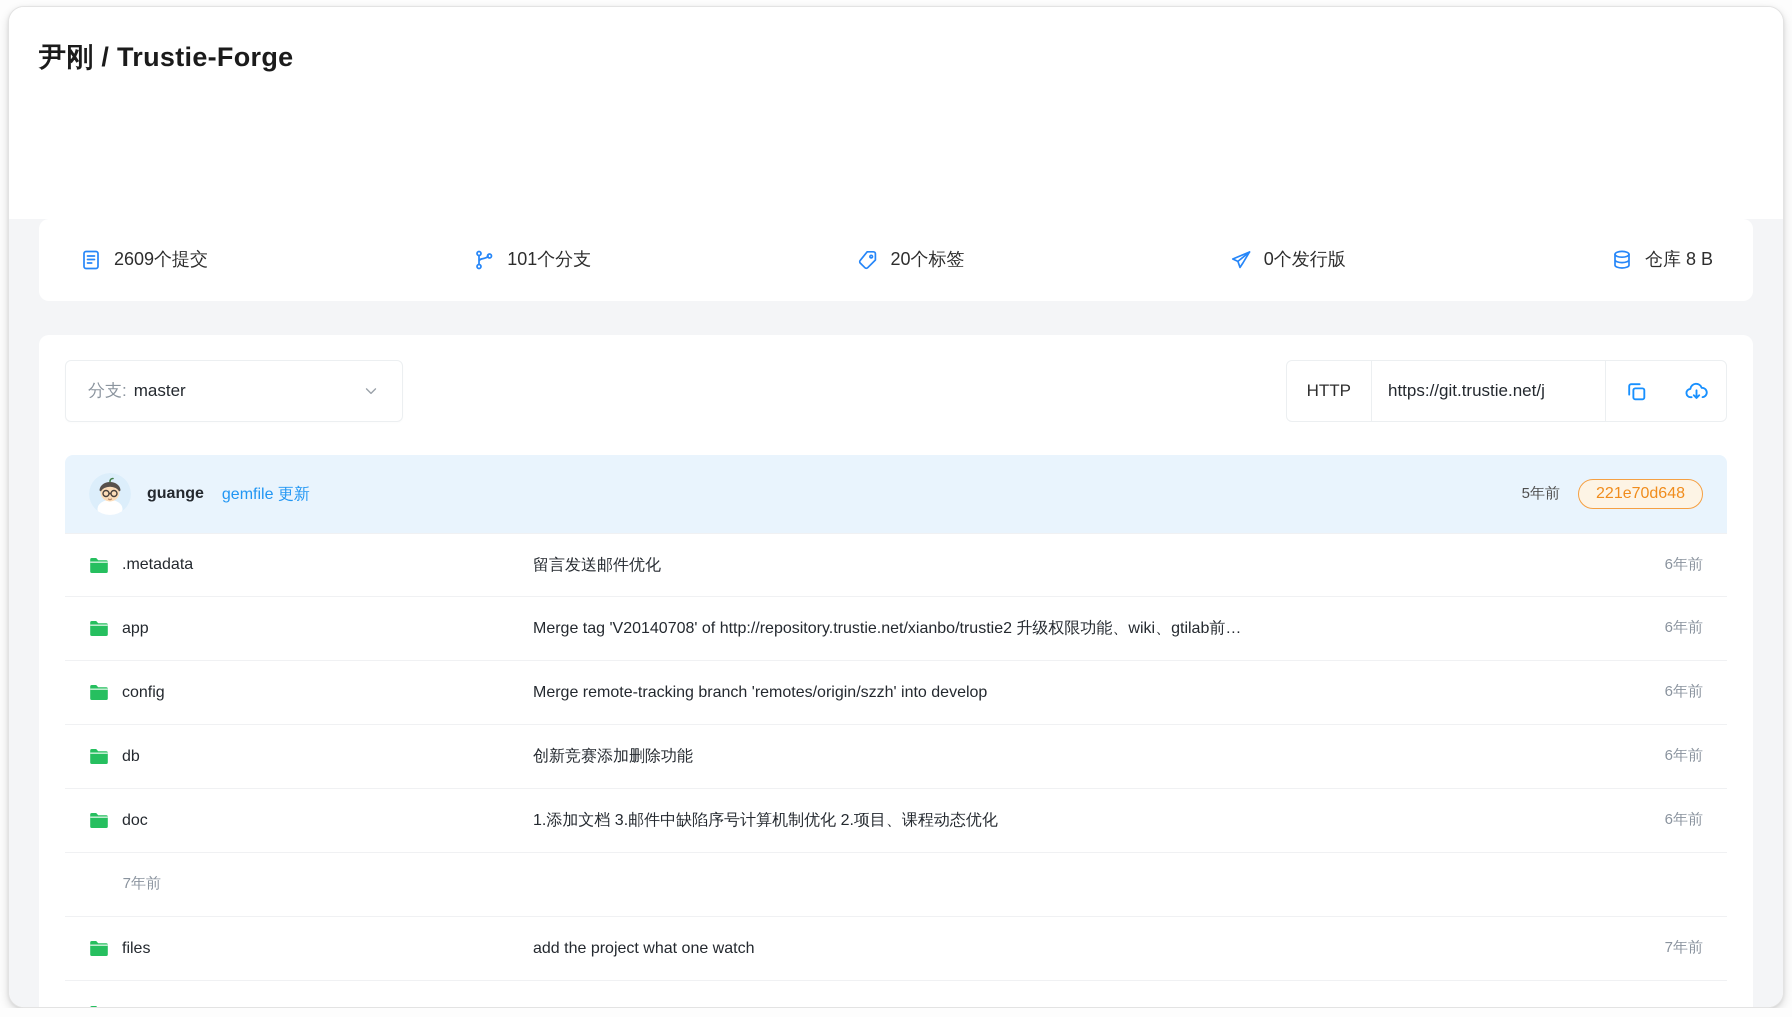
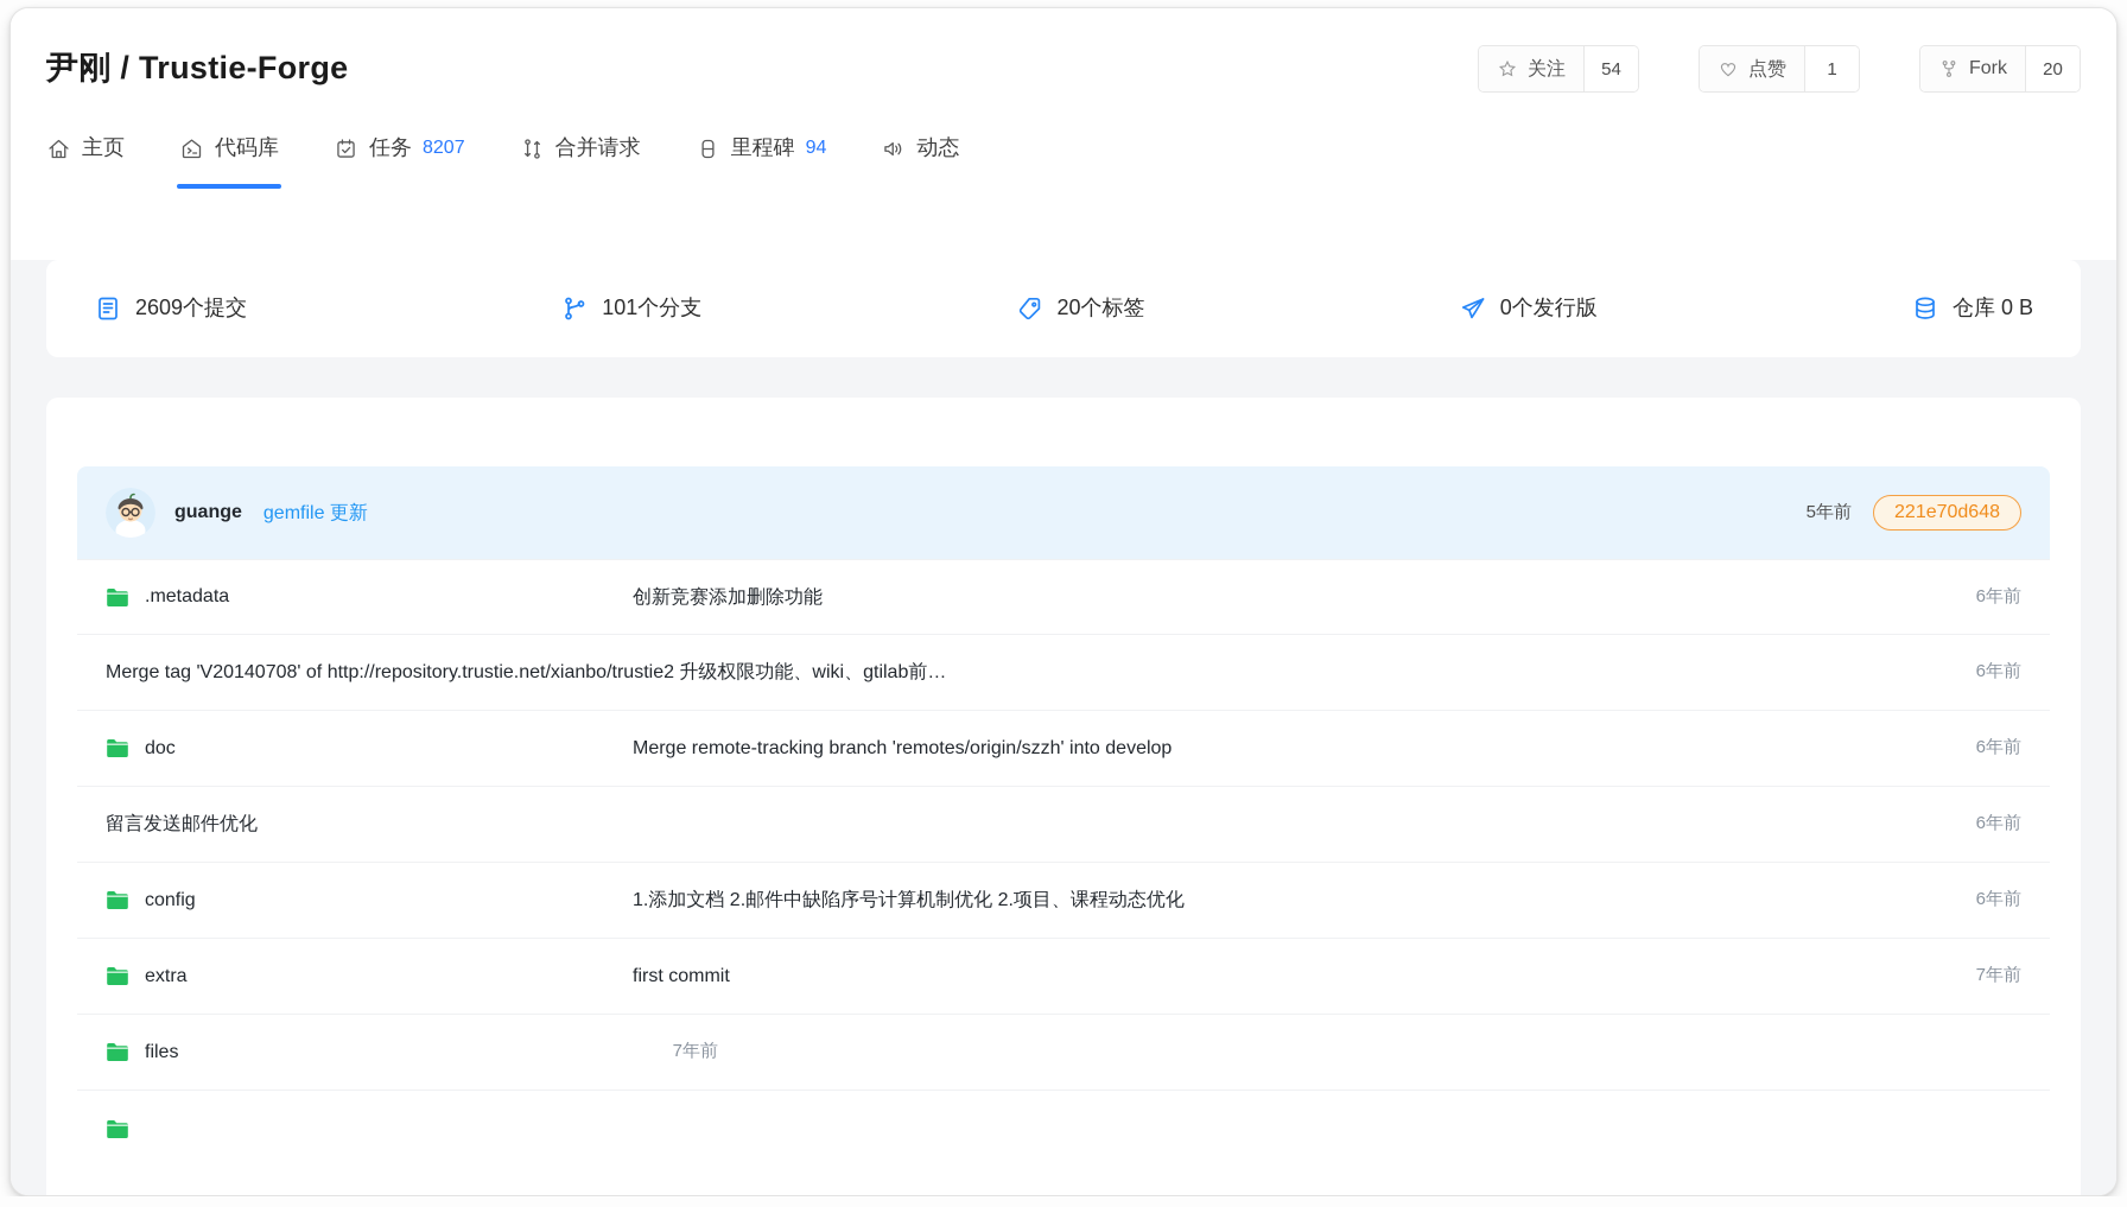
  尹刚 / Trustie-Forge
+ 关注
+ 54
+ 点赞
+ 1
+ Fork
+ 20
+ 主页
+ 代码库
+ 任务
+ 8207
+ 合并请求
+ 里程碑
+ 94
+ 动态
  2609个提交
  101个分支
  20个标签
  0个发行版
- 仓库 8 B
+ 仓库 0 B
- 分支:
- master
- HTTP
- https://git.trustie.net/j
  guange
  gemfile 更新
  5年前
  221e70d648
  .metadata
- 留言发送邮件优化
+ 创新竞赛添加删除功能
  6年前
- app
  Merge tag 'V20140708' of http://repository.trustie.net/xianbo/trustie2 升级权限功能、wiki、gtilab前…
  6年前
- config
+ doc
  Merge remote-tracking branch 'remotes/origin/szzh' into develop
  6年前
- db
- 创新竞赛添加删除功能
+ 留言发送邮件优化
  6年前
- doc
+ config
- 1.添加文档 3.邮件中缺陷序号计算机制优化 2.项目、课程动态优化
+ 1.添加文档 2.邮件中缺陷序号计算机制优化 2.项目、课程动态优化
  6年前
+ extra
+ first commit
  7年前
  files
- add the project what one watch
  7年前
